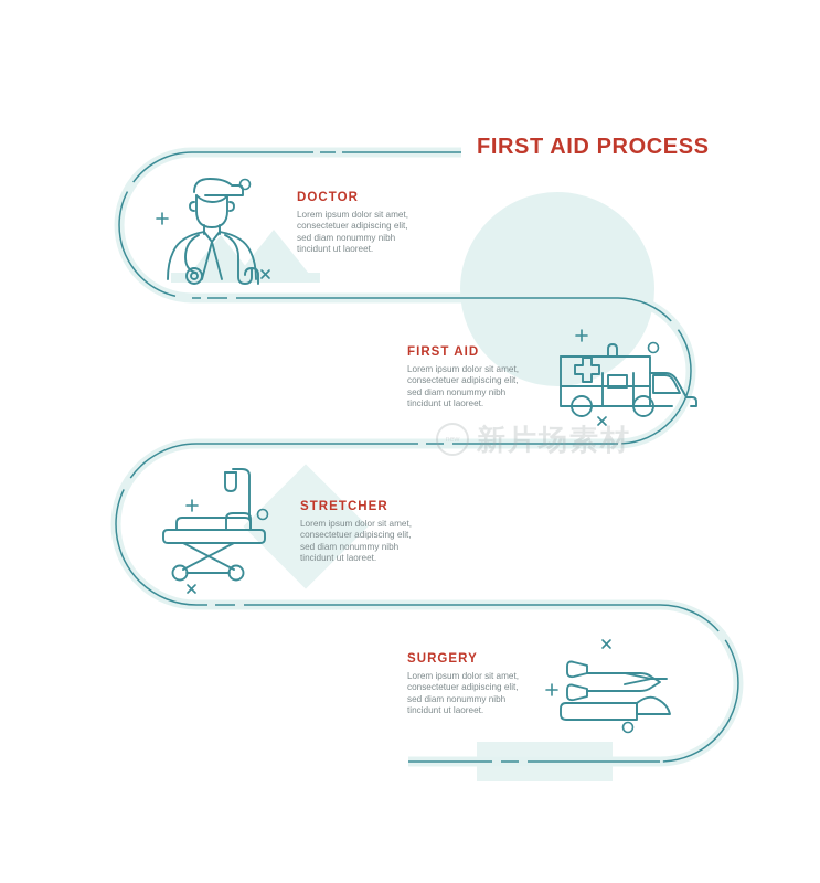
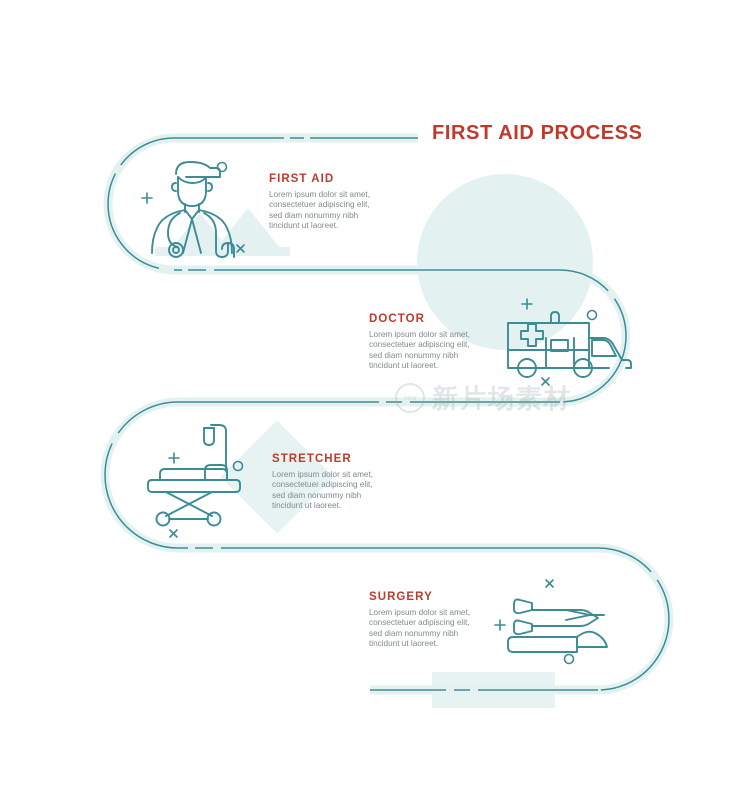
  FIRST AID PROCESS
- DOCTOR
+ FIRST AID
  Lorem ipsum dolor sit amet,
  consectetuer adipiscing elit,
  sed diam nonummy nibh
  tincidunt ut laoreet.
- FIRST AID
+ DOCTOR
  Lorem ipsum dolor sit amet,
  consectetuer adipiscing elit,
  sed diam nonummy nibh
  tincidunt ut laoreet.
  STRETCHER
  Lorem ipsum dolor sit amet,
  consectetuer adipiscing elit,
  sed diam nonummy nibh
  tincidunt ut laoreet.
  SURGERY
  Lorem ipsum dolor sit amet,
  consectetuer adipiscing elit,
  sed diam nonummy nibh
  tincidunt ut laoreet.
  新片场素材
